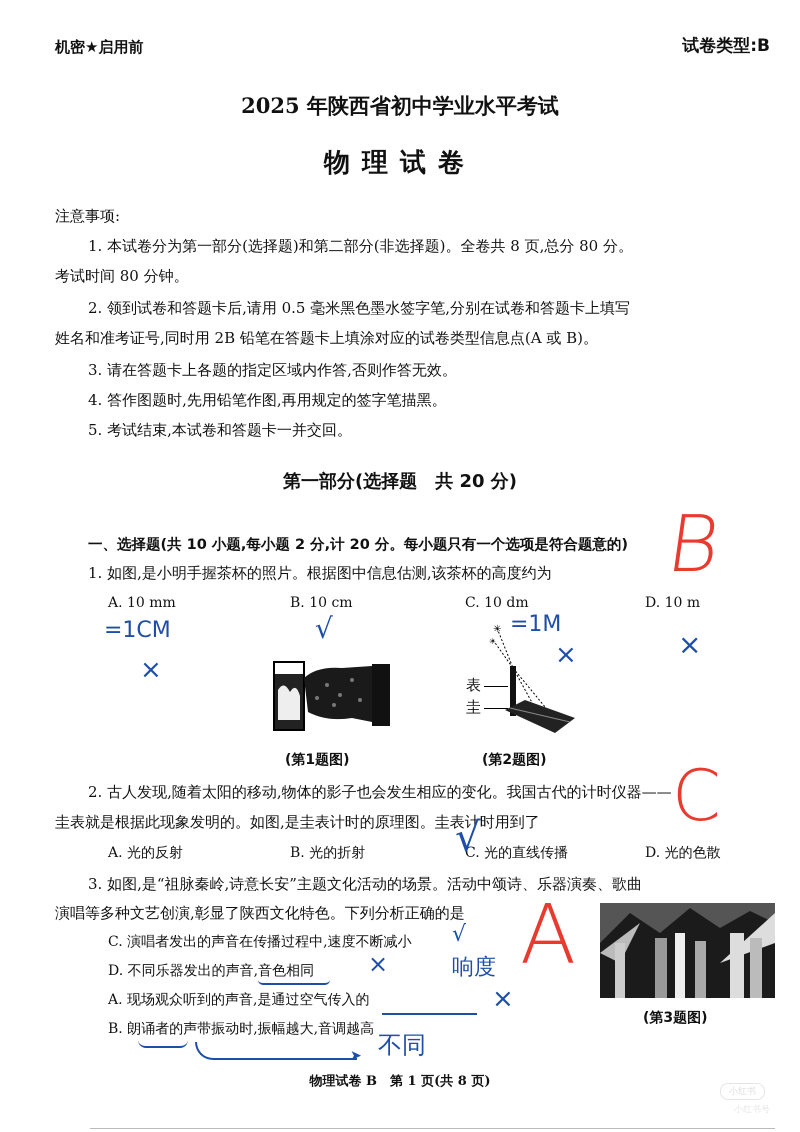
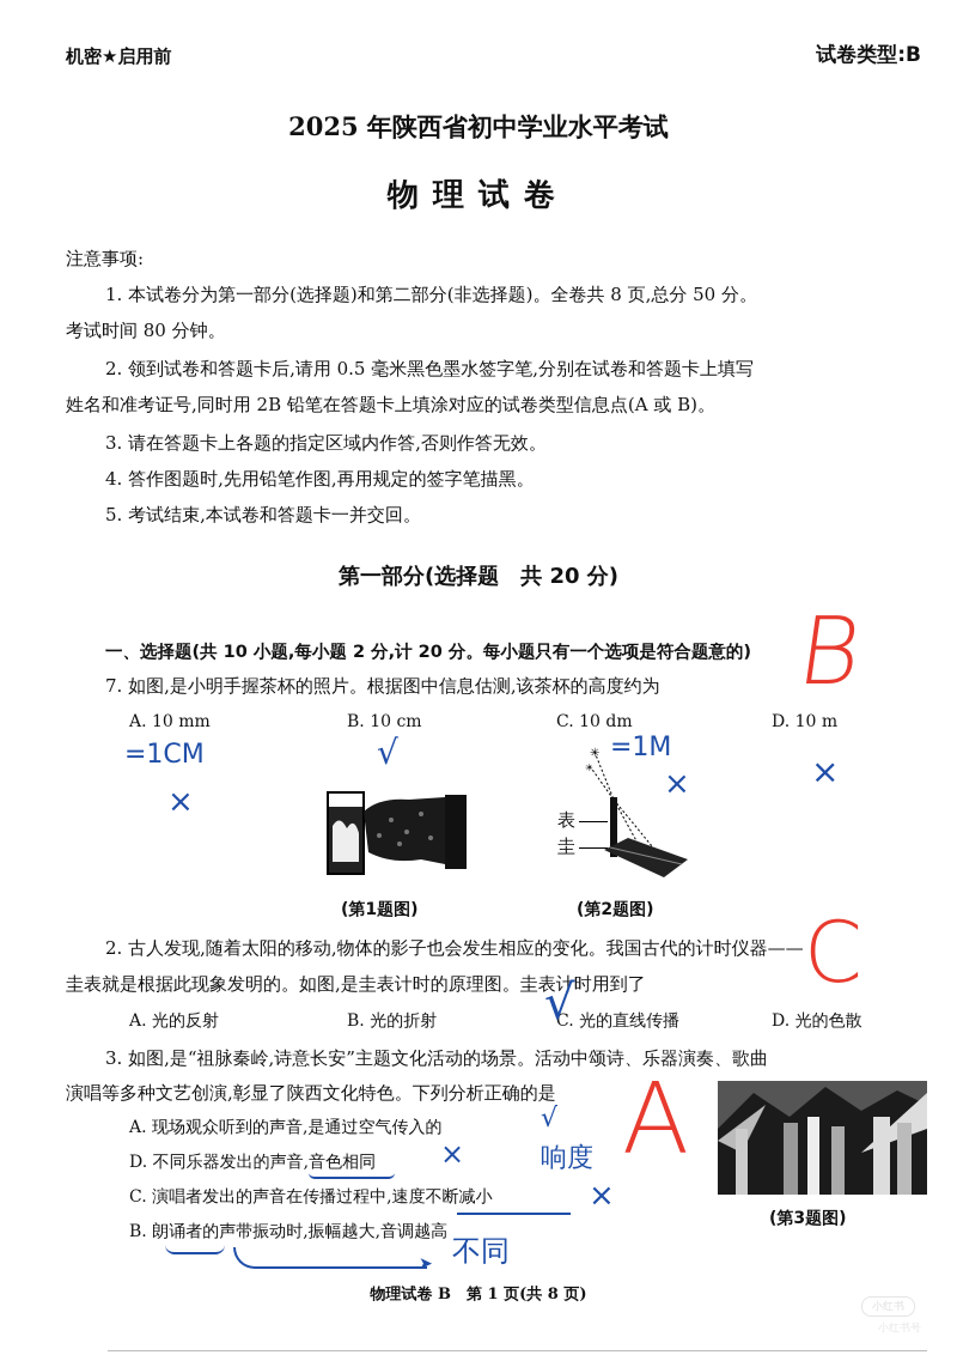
  机密★启用前
  试卷类型:B
  2025 年陕西省初中学业水平考试
  物理试卷
  注意事项:
- 1. 本试卷分为第一部分(选择题)和第二部分(非选择题)。全卷共 8 页,总分 80 分。
+ 1. 本试卷分为第一部分(选择题)和第二部分(非选择题)。全卷共 8 页,总分 50 分。
  考试时间 80 分钟。
  2. 领到试卷和答题卡后,请用 0.5 毫米黑色墨水签字笔,分别在试卷和答题卡上填写
  姓名和准考证号,同时用 2B 铅笔在答题卡上填涂对应的试卷类型信息点(A 或 B)。
  3. 请在答题卡上各题的指定区域内作答,否则作答无效。
  4. 答作图题时,先用铅笔作图,再用规定的签字笔描黑。
  5. 考试结束,本试卷和答题卡一并交回。
  第一部分(选择题 共 20 分)
  一、选择题(共 10 小题,每小题 2 分,计 20 分。每小题只有一个选项是符合题意的)
- 1. 如图,是小明手握茶杯的照片。根据图中信息估测,该茶杯的高度约为
+ 7. 如图,是小明手握茶杯的照片。根据图中信息估测,该茶杯的高度约为
  A. 10 mm
  B. 10 cm
  C. 10 dm
  D. 10 m
  =1CM
  ×
  √
  =1M
  ×
  ×
  (第1题图)
  ✳
  表
  圭
  (第2题图)
  2. 古人发现,随着太阳的移动,物体的影子也会发生相应的变化。我国古代的计时仪器——
  圭表就是根据此现象发明的。如图,是圭表计时的原理图。圭表计时用到了
  A. 光的反射
  B. 光的折射
  C. 光的直线传播
  D. 光的色散
  √
  C
  3. 如图,是“祖脉秦岭,诗意长安”主题文化活动的场景。活动中颂诗、乐器演奏、歌曲
  演唱等多种文艺创演,彰显了陕西文化特色。下列分析正确的是
- C. 演唱者发出的声音在传播过程中,速度不断减小
+ A. 现场观众听到的声音,是通过空气传入的
  D. 不同乐器发出的声音,音色相同
- A. 现场观众听到的声音,是通过空气传入的
+ C. 演唱者发出的声音在传播过程中,速度不断减小
  B. 朗诵者的声带振动时,振幅越大,音调越高
  √
  ×
  响度
  ×
  不同
  ➤
  A
  (第3题图)
  物理试卷 B 第 1 页(共 8 页)
  小红书
